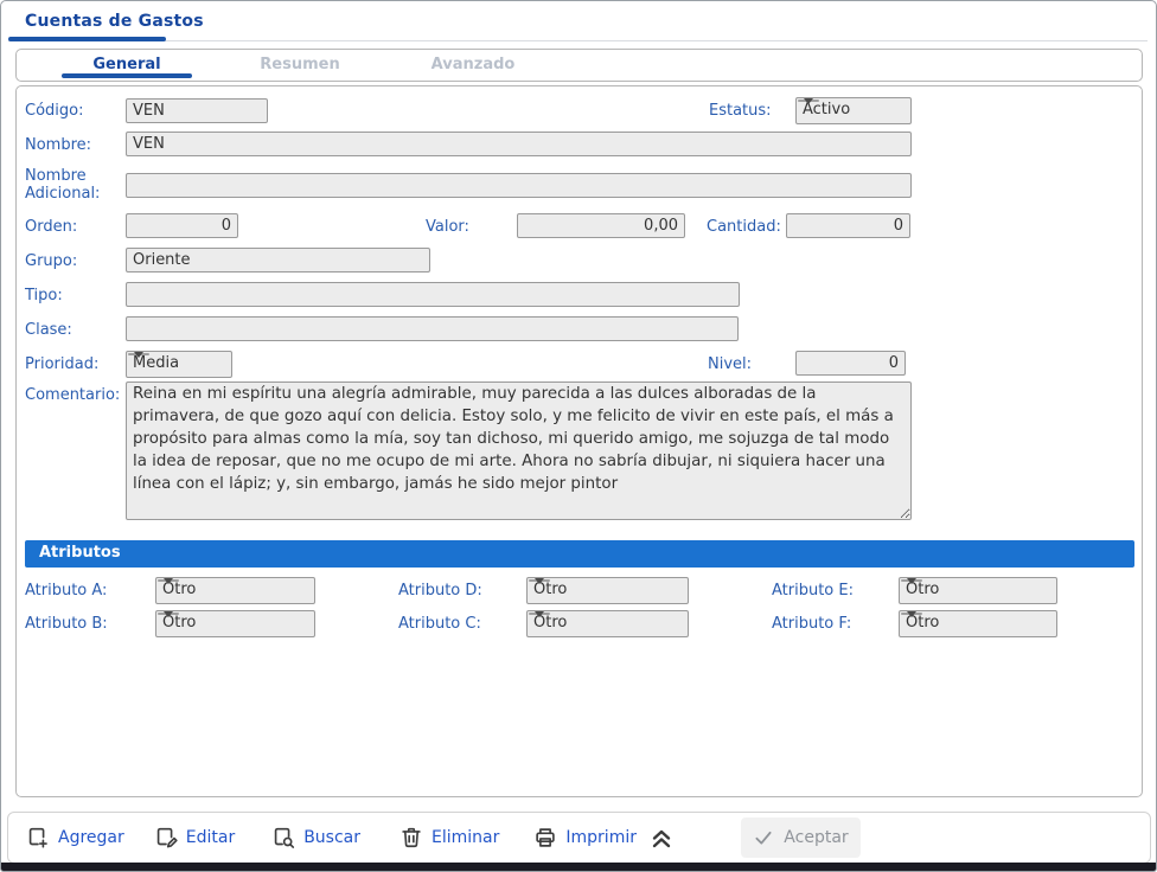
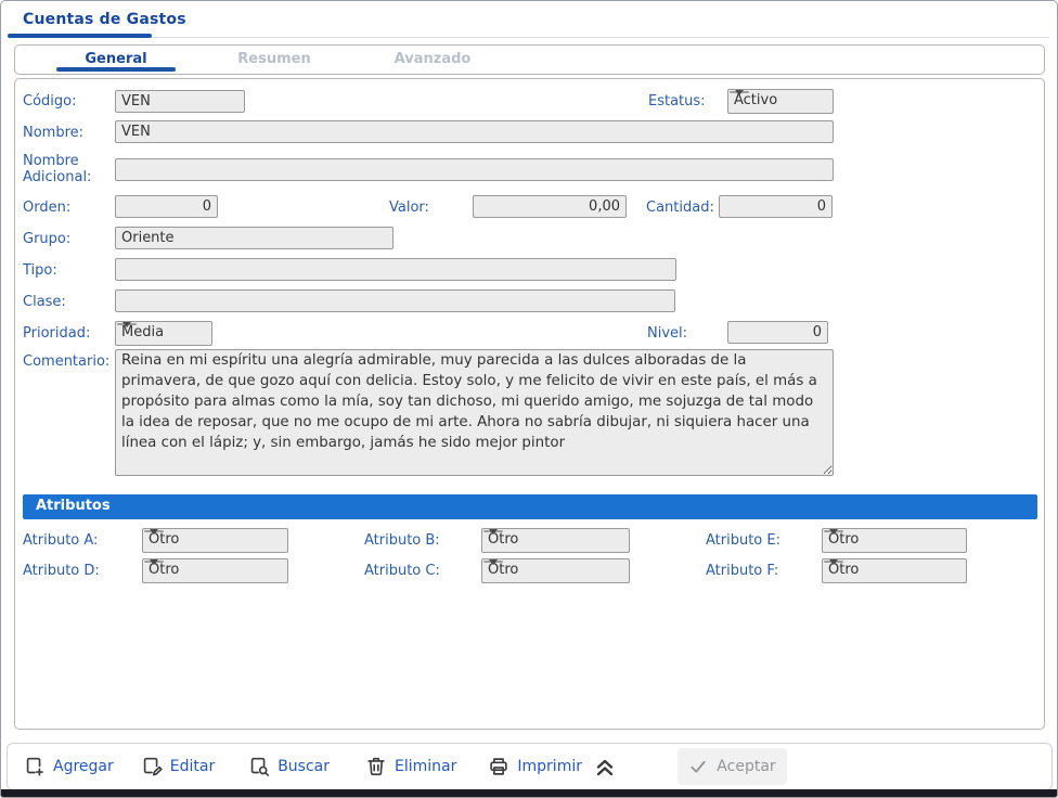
  Cuentas de Gastos
  General
  Resumen
  Avanzado
  Código:
  VEN
  Estatus:
  Activo
  Nombre:
  VEN
  Nombre Adicional:
  Orden:
  0
  Valor:
  0,00
  Cantidad:
  0
  Grupo:
  Oriente
  Tipo:
  Clase:
  Prioridad:
  Media
  Nivel:
  0
  Comentario:
  Atributos
  Atributo A:
  Otro
- Atributo D:
+ Atributo B:
  Otro
  Atributo E:
  Otro
- Atributo B:
+ Atributo D:
  Otro
  Atributo C:
  Otro
  Atributo F:
  Otro
  Agregar
  Editar
  Buscar
  Eliminar
  Imprimir
  Aceptar
